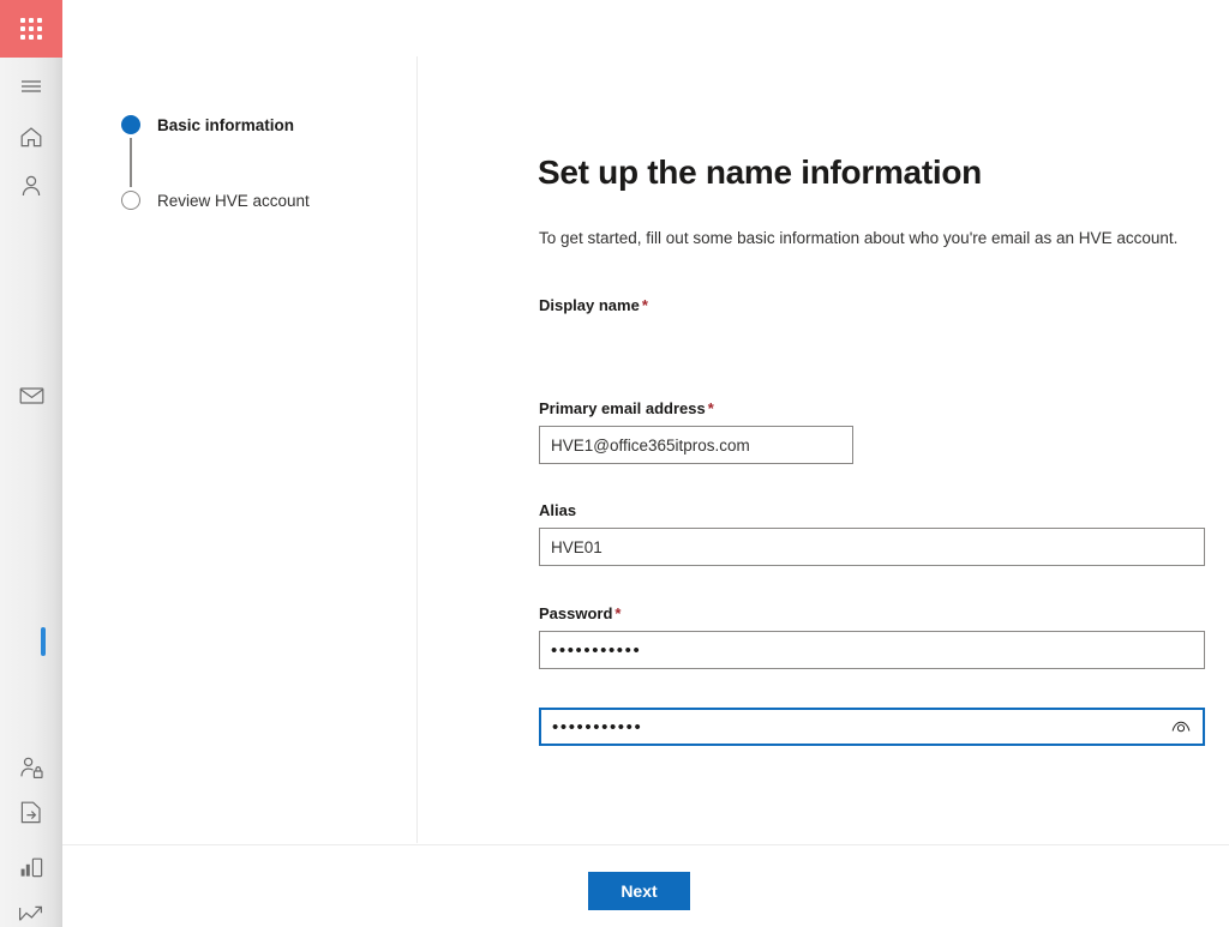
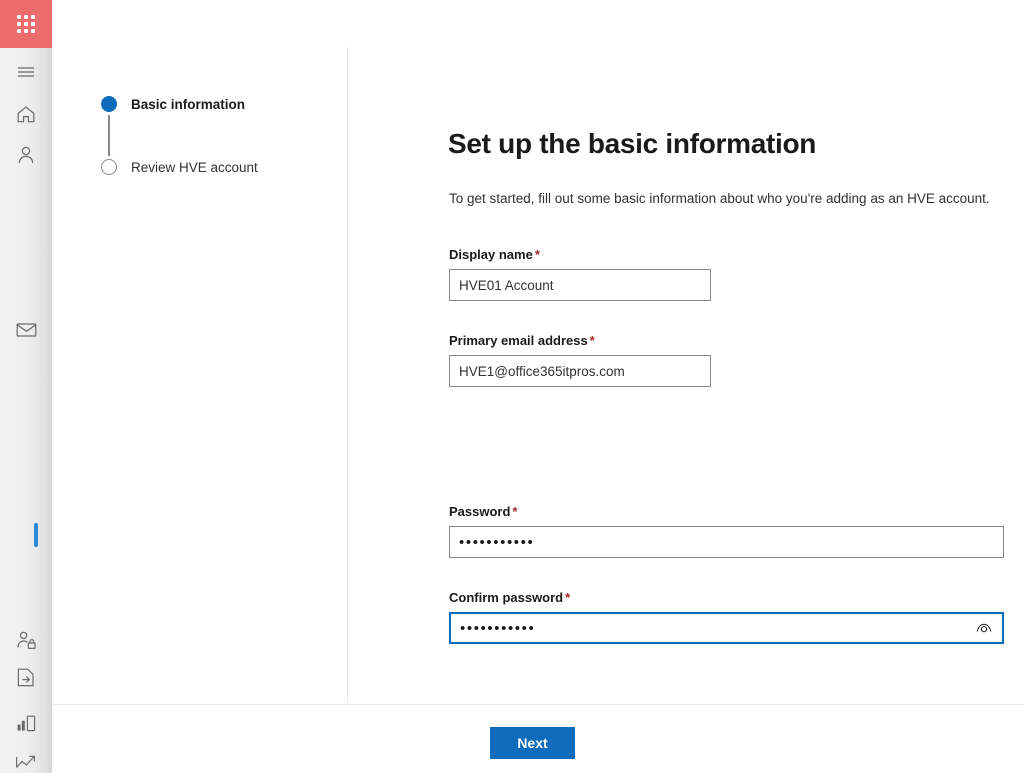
  Basic information
  Review HVE account
- Set up the name information
+ Set up the basic information
- To get started, fill out some basic information about who you're email as an HVE account.
+ To get started, fill out some basic information about who you're adding as an HVE account.
  Display name *
+ HVE01 Account
  Primary email address *
  HVE1@office365itpros.com
- Alias
- HVE01
  Password *
  •••••••••••
+ Confirm password *
  •••••••••••
  Next
